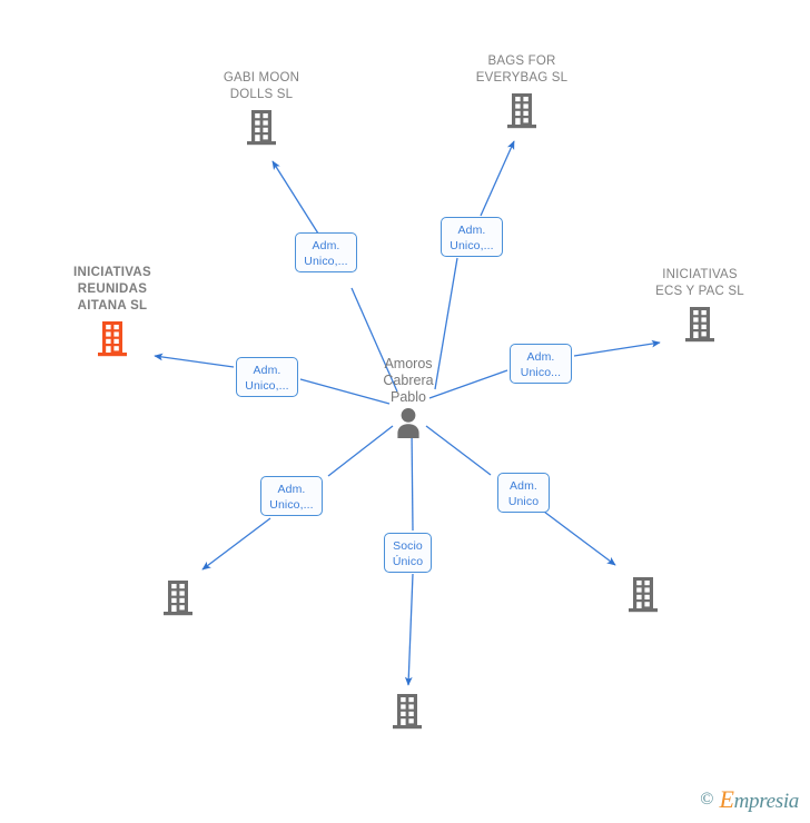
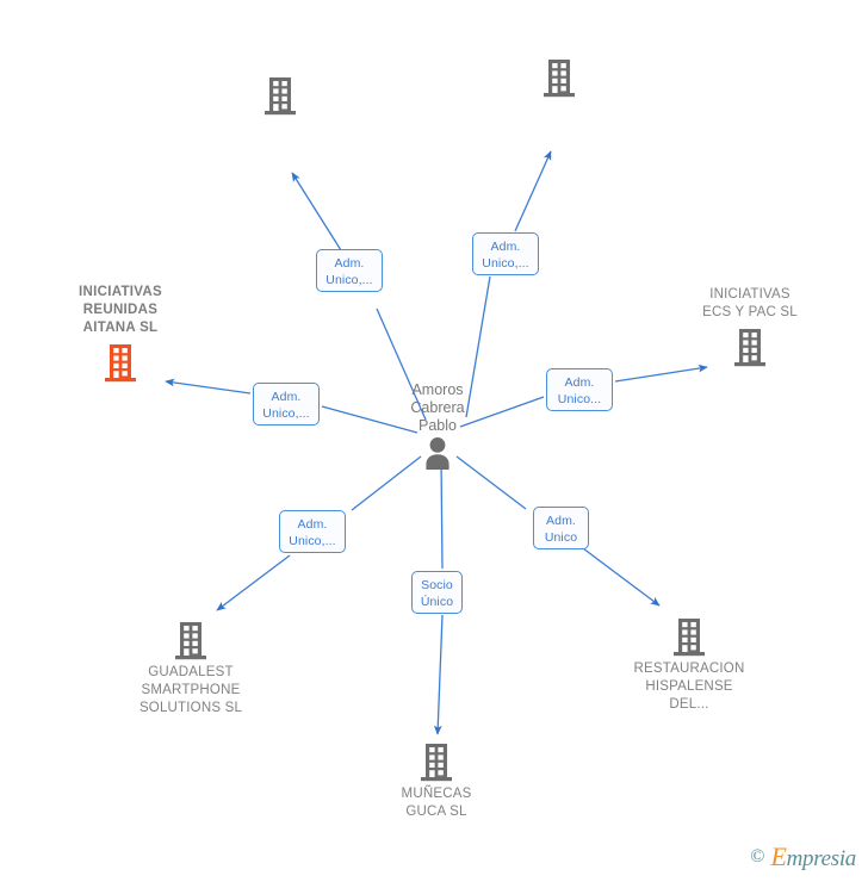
- GABI MOON
- DOLLS SL
- BAGS FOR
- EVERYBAG SL
  INICIATIVAS
  REUNIDAS
  AITANA SL
  INICIATIVAS
  ECS Y PAC SL
+ GUADALEST
+ SMARTPHONE
+ SOLUTIONS SL
+ RESTAURACION
+ HISPALENSE
+ DEL...
+ MUÑECAS
+ GUCA SL
  Amoros
  Cabrera
  Pablo
  Adm.
  Unico,...
  Adm.
  Unico,...
  Adm.
  Unico,...
  Adm.
  Unico...
  Adm.
  Unico,...
  Socio
  Único
  Adm.
  Unico
  ©
  Empresia
